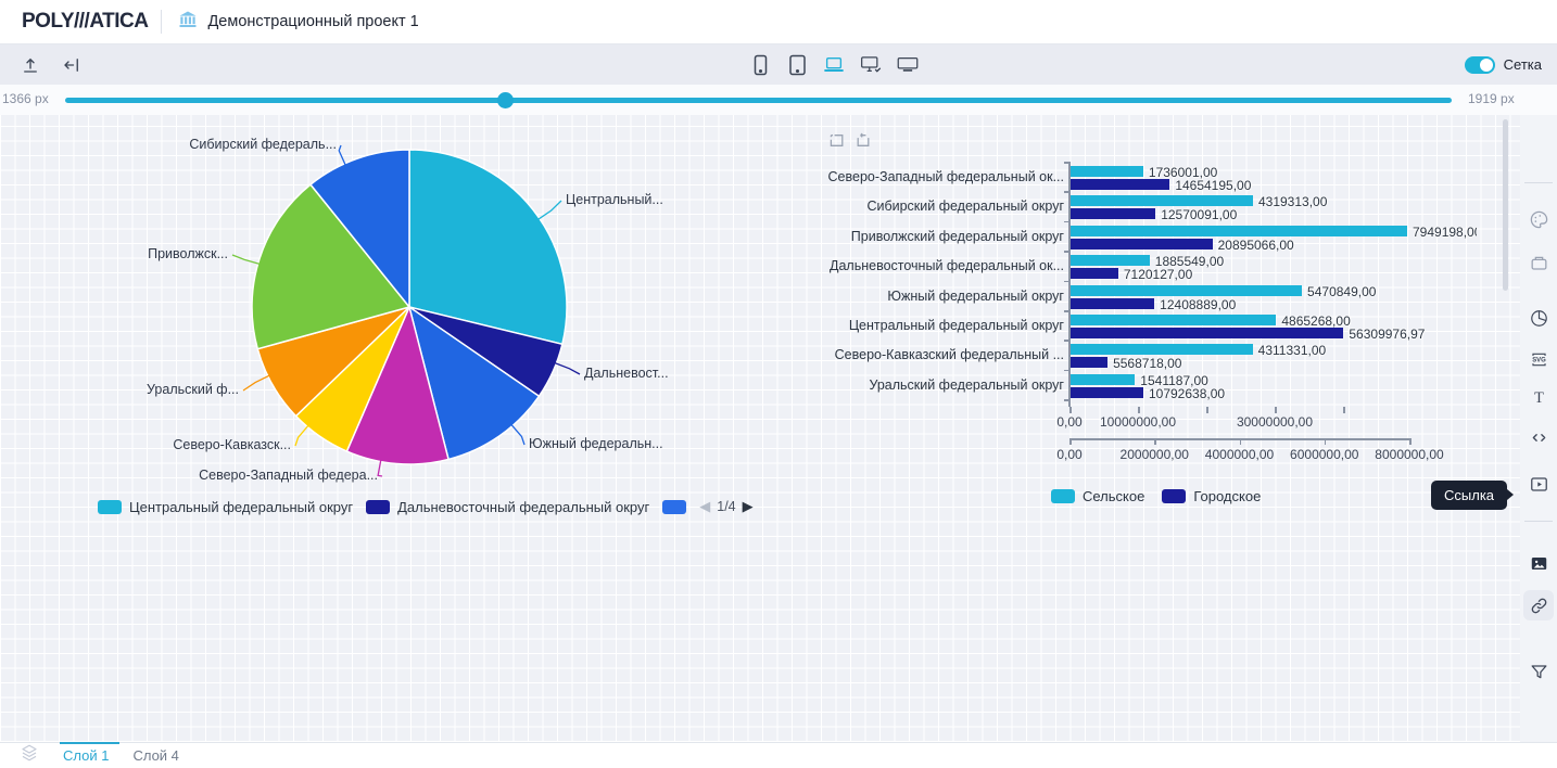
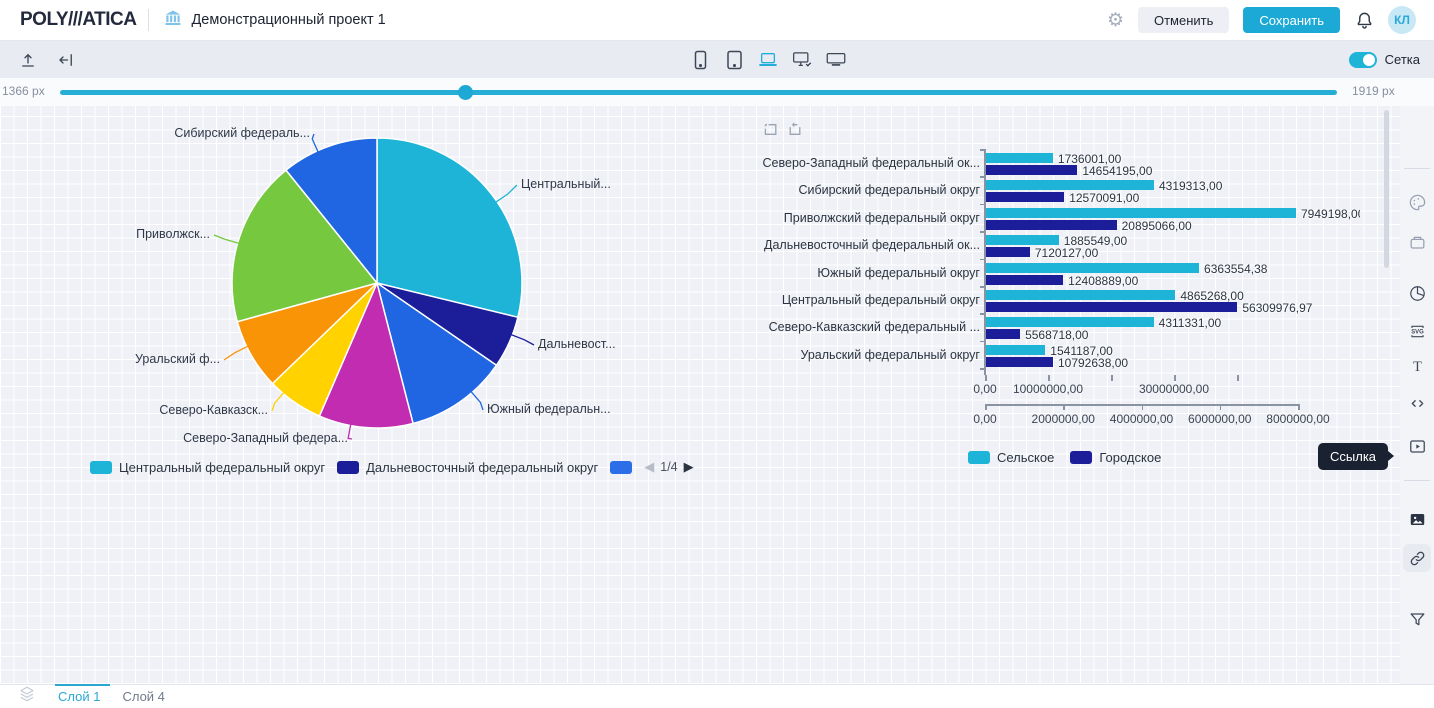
  POLY///ATICA
  Демонстрационный проект 1
+ ⚙
+ Отменить
+ Сохранить
+ КЛ
  Сетка
  1366 px
  1919 px
  Центральный...
  Дальневост...
  Южный федеральн...
  Северо-Западный федера...
  Северо-Кавказск...
  Уральский ф...
  Приволжск...
  Сибирский федераль...
  Центральный федеральный округ
  Дальневосточный федеральный округ
  ◀
  1/4
  ▶
  Северо-Западный федеральный ок...
  1736001,00
  14654195,00
  Сибирский федеральный округ
  4319313,00
  12570091,00
  Приволжский федеральный округ
  7949198,0
  20895066,00
  Дальневосточный федеральный ок...
  1885549,00
  7120127,00
  Южный федеральный округ
- 5470849,00
+ 6363554,38
  12408889,00
  Центральный федеральный округ
  4865268,00
  56309976,97
  Северо-Кавказский федеральный ...
  4311331,00
  5568718,00
  Уральский федеральный округ
  1541187,00
  10792638,00
  0,00
  10000000,00
  30000000,00
  0,00
  2000000,00
  4000000,00
  6000000,00
  8000000,00
  Сельское
  Городское
  T
  Ссылка
  Слой 1
  Слой 4
